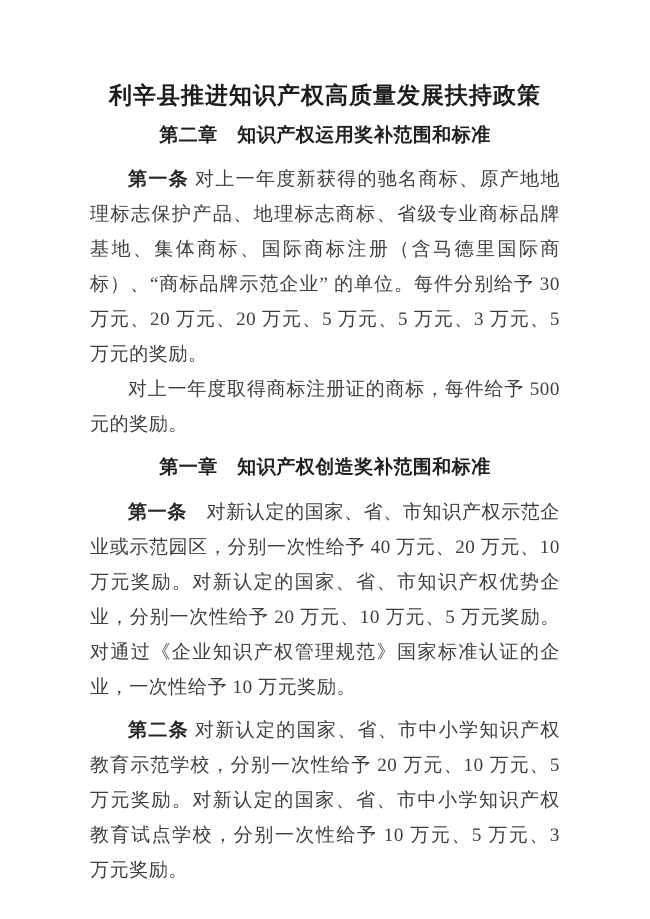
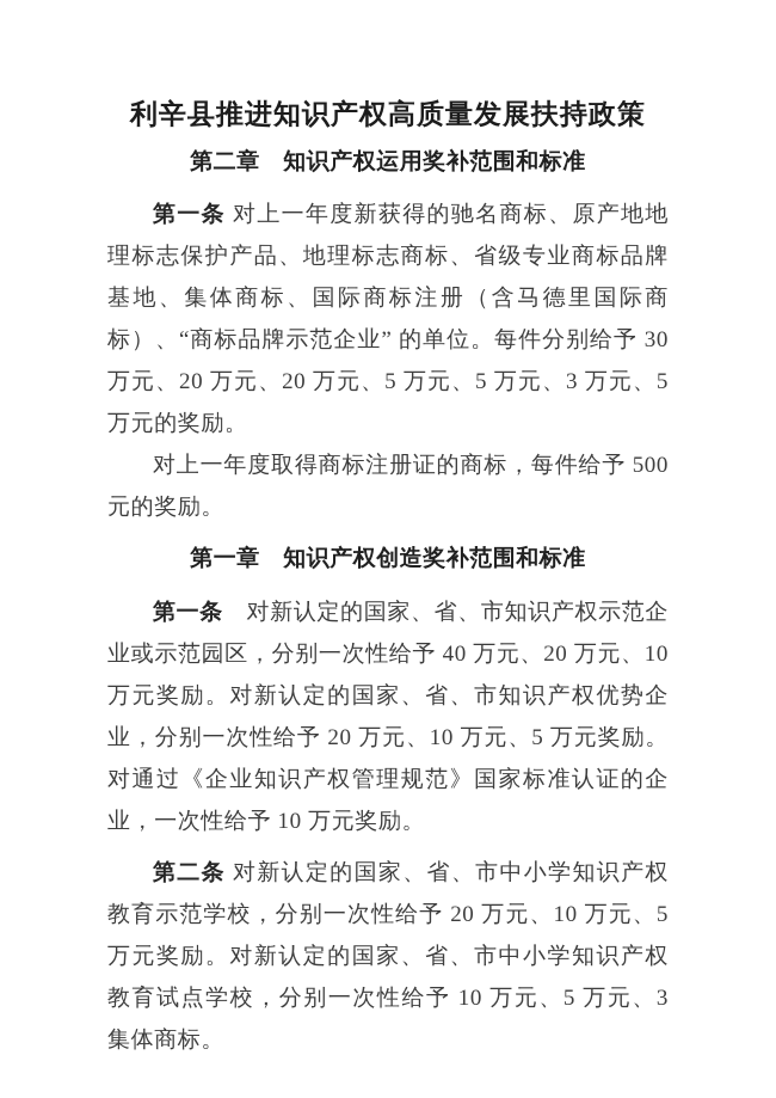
  利辛县推进知识产权高质量发展扶持政策
  第二章 知识产权运用奖补范围和标准
  第一条 对上一年度新获得的驰名商标、原产地地理标志保护产品、地理标志商标、省级专业商标品牌基地、集体商标、国际商标注册（含马德里国际商标）、“商标品牌示范企业” 的单位。每件分别给予 30 万元、20 万元、20 万元、5 万元、5 万元、3 万元、5 万元的奖励。
  对上一年度取得商标注册证的商标，每件给予 500 元的奖励。
  第一章 知识产权创造奖补范围和标准
  第一条 对新认定的国家、省、市知识产权示范企业或示范园区，分别一次性给予 40 万元、20 万元、10 万元奖励。对新认定的国家、省、市知识产权优势企业，分别一次性给予 20 万元、10 万元、5 万元奖励。对通过《企业知识产权管理规范》国家标准认证的企业，一次性给予 10 万元奖励。
- 第二条 对新认定的国家、省、市中小学知识产权教育示范学校，分别一次性给予 20 万元、10 万元、5 万元奖励。对新认定的国家、省、市中小学知识产权教育试点学校，分别一次性给予 10 万元、5 万元、3 万元奖励。
+ 第二条 对新认定的国家、省、市中小学知识产权教育示范学校，分别一次性给予 20 万元、10 万元、5 万元奖励。对新认定的国家、省、市中小学知识产权教育试点学校，分别一次性给予 10 万元、5 万元、3 集体商标。
